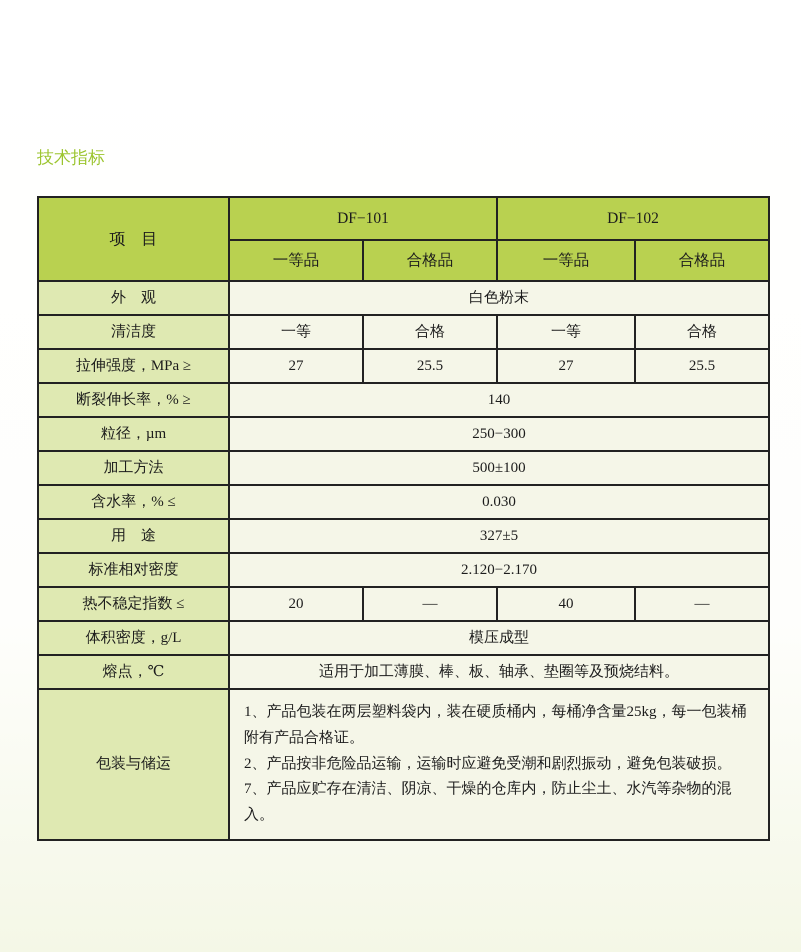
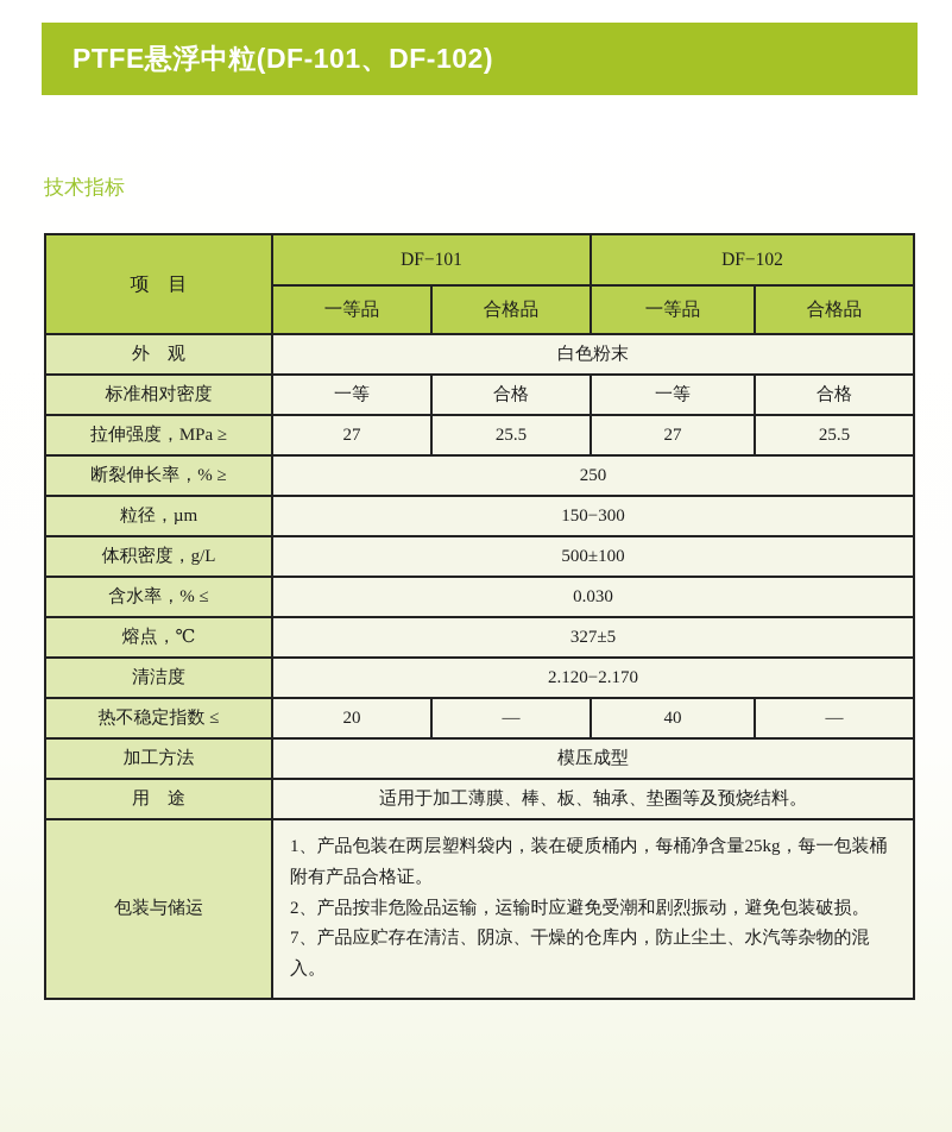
+ PTFE悬浮中粒(DF-101、DF-102)
  技术指标
  项 目	DF−101	DF−102
  一等品	合格品	一等品	合格品
  外 观	白色粉末
- 清洁度	一等	合格	一等	合格
+ 标准相对密度	一等	合格	一等	合格
  拉伸强度，MPa ≥	27	25.5	27	25.5
- 断裂伸长率，% ≥	140
+ 断裂伸长率，% ≥	250
- 粒径，µm	250−300
+ 粒径，µm	150−300
- 加工方法	500±100
+ 体积密度，g/L	500±100
  含水率，% ≤	0.030
- 用 途	327±5
+ 熔点，℃	327±5
- 标准相对密度	2.120−2.170
+ 清洁度	2.120−2.170
  热不稳定指数 ≤	20	—	40	—
- 体积密度，g/L	模压成型
+ 加工方法	模压成型
- 熔点，℃	适用于加工薄膜、棒、板、轴承、垫圈等及预烧结料。
+ 用 途	适用于加工薄膜、棒、板、轴承、垫圈等及预烧结料。
  包装与储运	1、产品包装在两层塑料袋内，装在硬质桶内，每桶净含量25kg，每一包装桶附有产品合格证。2、产品按非危险品运输，运输时应避免受潮和剧烈振动，避免包装破损。7、产品应贮存在清洁、阴凉、干燥的仓库内，防止尘土、水汽等杂物的混入。
